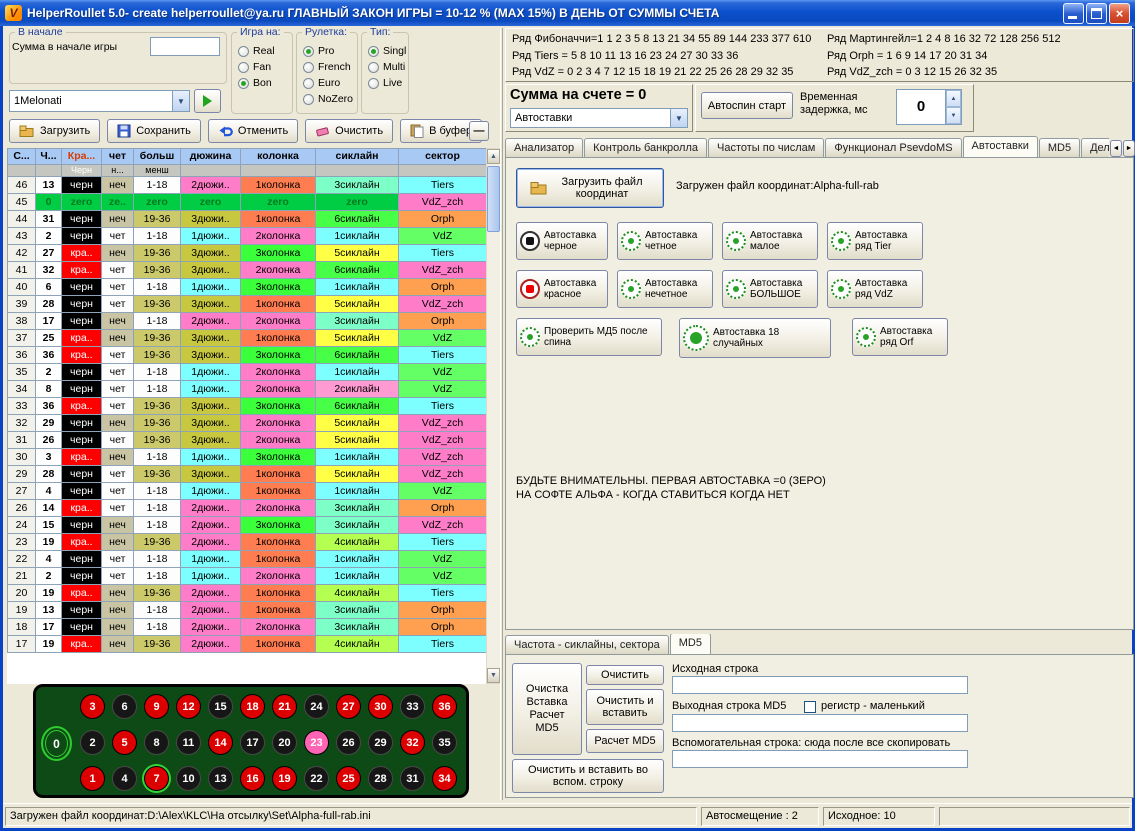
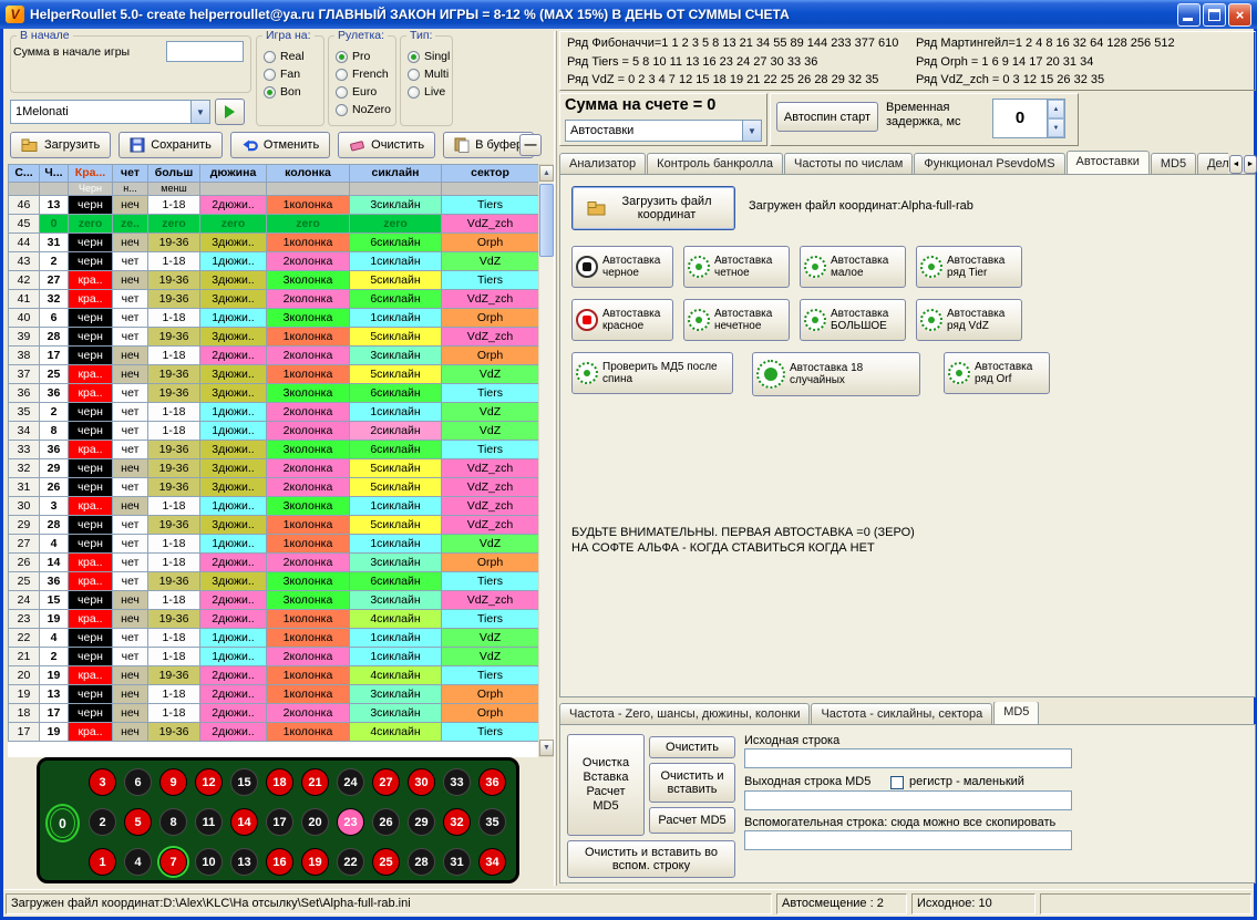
  V
- HelperRoullet 5.0- create helperroullet@ya.ru ГЛАВНЫЙ ЗАКОН ИГРЫ = 10-12 % (MAX 15%) В ДЕНЬ ОТ СУММЫ СЧЕТА
+ HelperRoullet 5.0- create helperroullet@ya.ru ГЛАВНЫЙ ЗАКОН ИГРЫ = 8-12 % (MAX 15%) В ДЕНЬ ОТ СУММЫ СЧЕТА
  ×
  В начале
  Сумма в начале игры
  Игра на:
  Real
  Fan
  Bon
  Рулетка:
  Pro
  French
  Euro
  NoZero
  Тип:
  Singl
  Multi
  Live
  1Melonati
  ▼
  Загрузить
  Сохранить
  Отменить
  Очистить
  В буфе
  —
  С...	Ч...	Кра...	чет	больш	дюжина	колонка	сиклайн	сектор
  		Черн	н...	менш
  46	13	черн	неч	1-18	2дюжи..	1колонка	3сиклайн	Tiers
  45	0	zero	ze..	zero	zero	zero	zero	VdZ_zch
  44	31	черн	неч	19-36	3дюжи..	1колонка	6сиклайн	Orph
  43	2	черн	чет	1-18	1дюжи..	2колонка	1сиклайн	VdZ
  42	27	кра..	неч	19-36	3дюжи..	3колонка	5сиклайн	Tiers
  41	32	кра..	чет	19-36	3дюжи..	2колонка	6сиклайн	VdZ_zch
  40	6	черн	чет	1-18	1дюжи..	3колонка	1сиклайн	Orph
  39	28	черн	чет	19-36	3дюжи..	1колонка	5сиклайн	VdZ_zch
  38	17	черн	неч	1-18	2дюжи..	2колонка	3сиклайн	Orph
  37	25	кра..	неч	19-36	3дюжи..	1колонка	5сиклайн	VdZ
  36	36	кра..	чет	19-36	3дюжи..	3колонка	6сиклайн	Tiers
  35	2	черн	чет	1-18	1дюжи..	2колонка	1сиклайн	VdZ
  34	8	черн	чет	1-18	1дюжи..	2колонка	2сиклайн	VdZ
  33	36	кра..	чет	19-36	3дюжи..	3колонка	6сиклайн	Tiers
  32	29	черн	неч	19-36	3дюжи..	2колонка	5сиклайн	VdZ_zch
  31	26	черн	чет	19-36	3дюжи..	2колонка	5сиклайн	VdZ_zch
  30	3	кра..	неч	1-18	1дюжи..	3колонка	1сиклайн	VdZ_zch
  29	28	черн	чет	19-36	3дюжи..	1колонка	5сиклайн	VdZ_zch
  27	4	черн	чет	1-18	1дюжи..	1колонка	1сиклайн	VdZ
  26	14	кра..	чет	1-18	2дюжи..	2колонка	3сиклайн	Orph
+ 25	36	кра..	чет	19-36	3дюжи..	3колонка	6сиклайн	Tiers
  24	15	черн	неч	1-18	2дюжи..	3колонка	3сиклайн	VdZ_zch
  23	19	кра..	неч	19-36	2дюжи..	1колонка	4сиклайн	Tiers
  22	4	черн	чет	1-18	1дюжи..	1колонка	1сиклайн	VdZ
  21	2	черн	чет	1-18	1дюжи..	2колонка	1сиклайн	VdZ
  20	19	кра..	неч	19-36	2дюжи..	1колонка	4сиклайн	Tiers
  19	13	черн	неч	1-18	2дюжи..	1колонка	3сиклайн	Orph
  18	17	черн	неч	1-18	2дюжи..	2колонка	3сиклайн	Orph
  17	19	кра..	неч	19-36	2дюжи..	1колонка	4сиклайн	Tiers
  0
  3
  6
  9
  12
  15
  18
  21
  24
  27
  30
  33
  36
  2
  5
  8
  11
  14
  17
  20
  23
  26
  29
  32
  35
  1
  4
  7
  10
  13
  16
  19
  22
  25
  28
  31
  34
  Ряд Фибоначчи=1 1 2 3 5 8 13 21 34 55 89 144 233 377 610
- Ряд Мартингейл=1 2 4 8 16 32 72 128 256 512
+ Ряд Мартингейл=1 2 4 8 16 32 64 128 256 512
  Ряд Tiers = 5 8 10 11 13 16 23 24 27 30 33 36
  Ряд Orph = 1 6 9 14 17 20 31 34
  Ряд VdZ = 0 2 3 4 7 12 15 18 19 21 22 25 26 28 29 32 35
  Ряд VdZ_zch = 0 3 12 15 26 32 35
  Сумма на счете = 0
  Автоставки
  ▼
  Автоспин старт
  Временная задержка, мс
  0
  Анализатор
  Контроль банкролла
  Частоты по числам
  Функционал PsevdoMS
  Автоставки
  MD5
  Загрузить файл координат
  Загружен файл координат:Alpha-full-rab
  Автоставка черное
  Автоставка четное
  Автоставка малое
  Автоставка ряд Tier
  Автоставка красное
  Автоставка нечетное
  Автоставка БОЛЬШОЕ
  Автоставка ряд VdZ
  Проверить МД5 после спина
  Автоставка 18 случайных
  Автоставка ряд Orf
  БУДЬТЕ ВНИМАТЕЛЬНЫ. ПЕРВАЯ АВТОСТАВКА =0 (ЗЕРО)
  НА СОФТЕ АЛЬФА - КОГДА СТАВИТЬСЯ КОГДА НЕТ
+ Частота - Zero, шансы, дюжины, колонки
  Частота - сиклайны, сектора
  MD5
  Очистка Вставка Расчет MD5
  Очистить
  Очистить и вставить
  Расчет MD5
  Очистить и вставить во вспом. строку
  Исходная строка
  Выходная строка MD5
  регистр - маленький
- Вспомогательная строка: сюда после все скопировать
+ Вспомогательная строка: сюда можно все скопировать
  Загружен файл координат:D:\Alex\KLC\На отсылку\Set\Alpha-full-rab.ini
  Автосмещение : 2
  Исходное: 10
